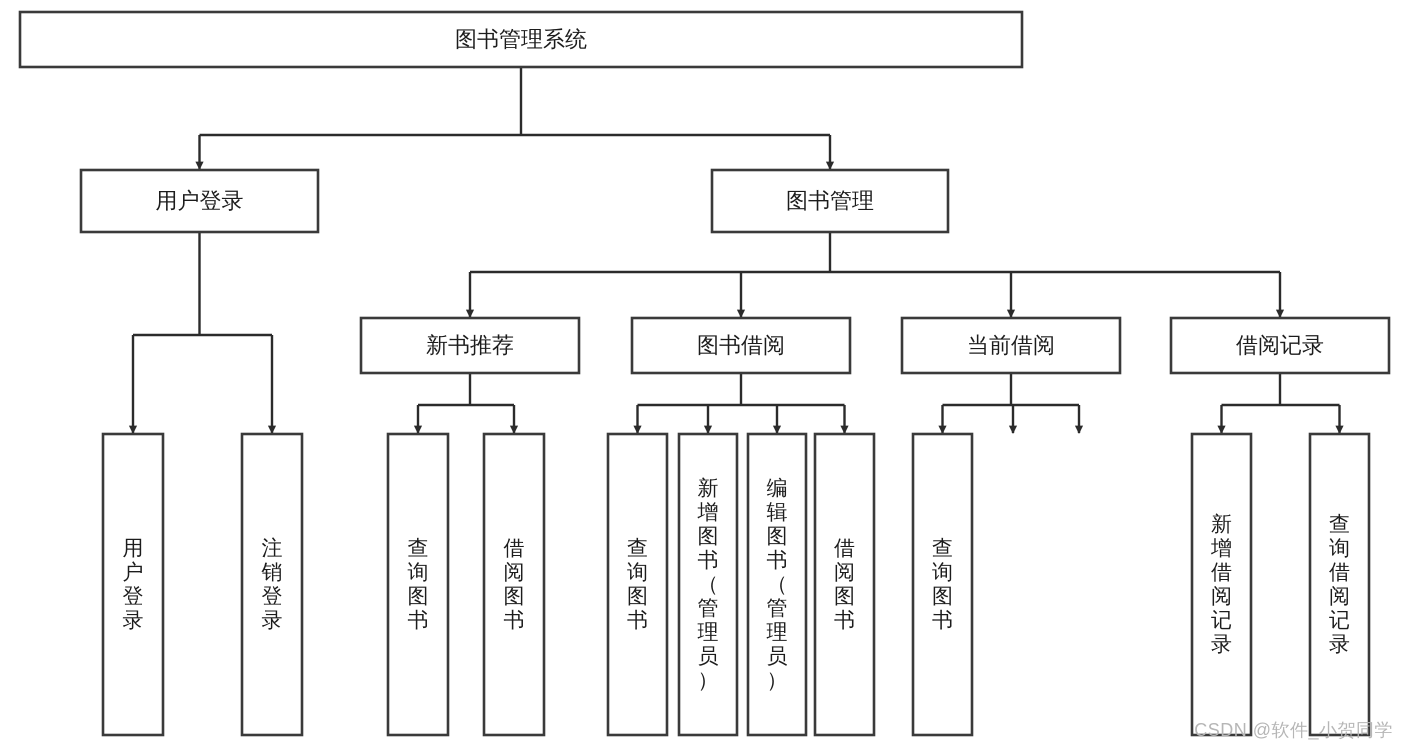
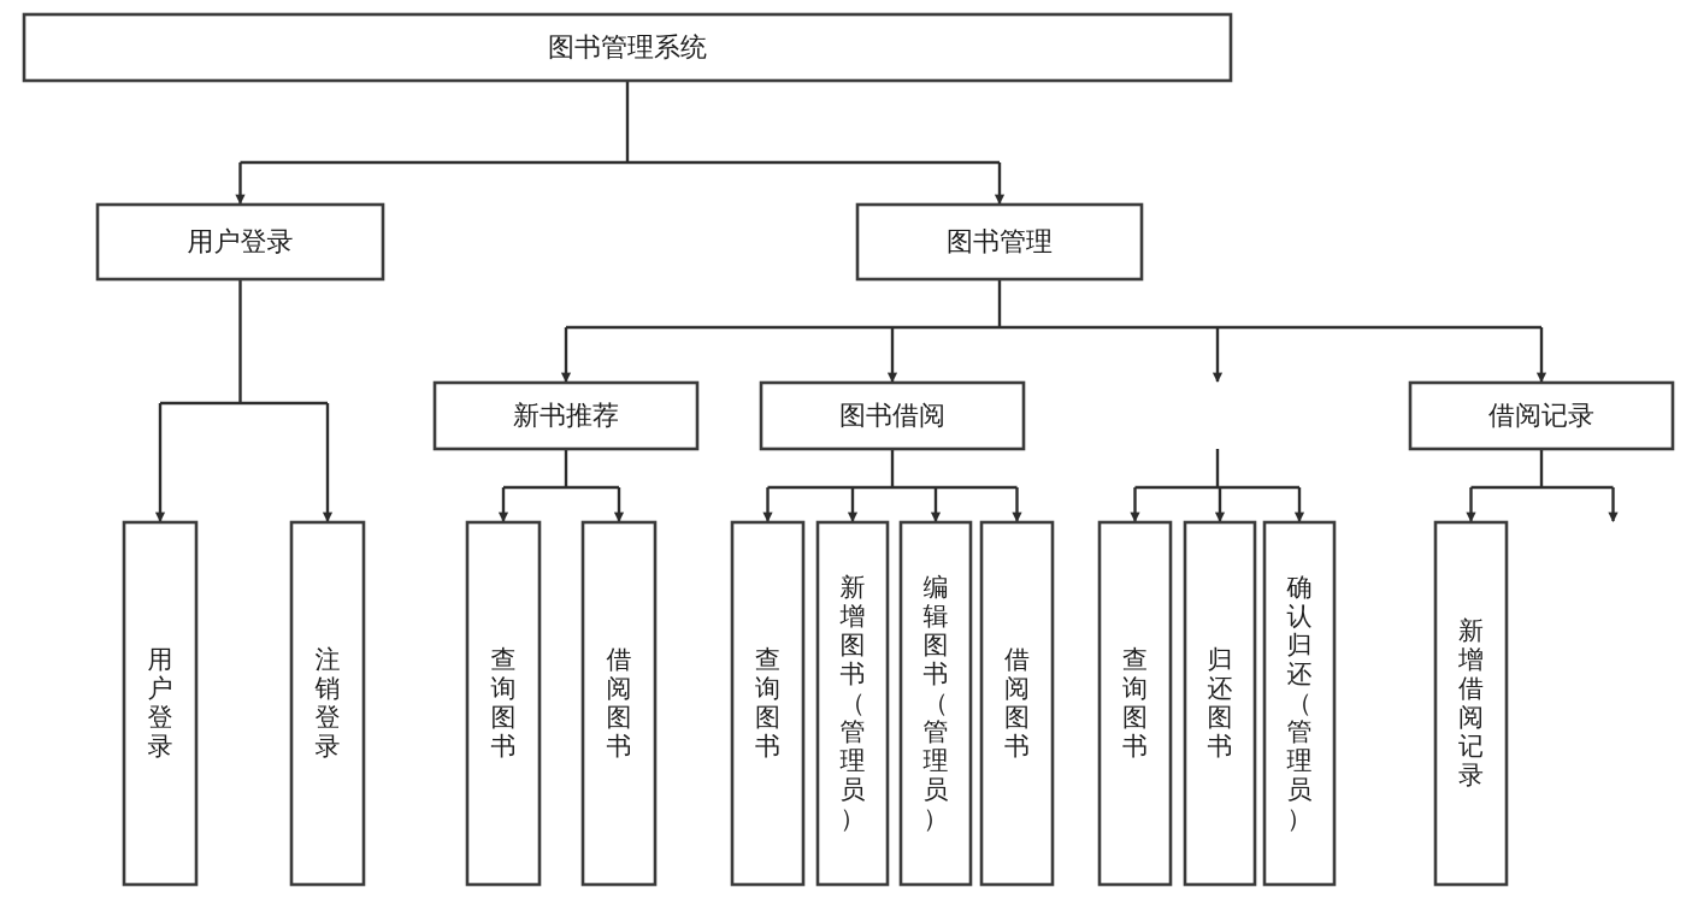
  图书管理系统
  用户登录
  用户登录
  注销登录
  图书管理
  新书推荐
  查询图书
  借阅图书
  图书借阅
  查询图书
  新增图书（管理员）
  编辑图书（管理员）
  借阅图书
- 当前借阅
  查询图书
+ 归还图书
+ 确认归还（管理员）
  借阅记录
  新增借阅记录
- 查询借阅记录
- CSDN @软件_小贺同学
